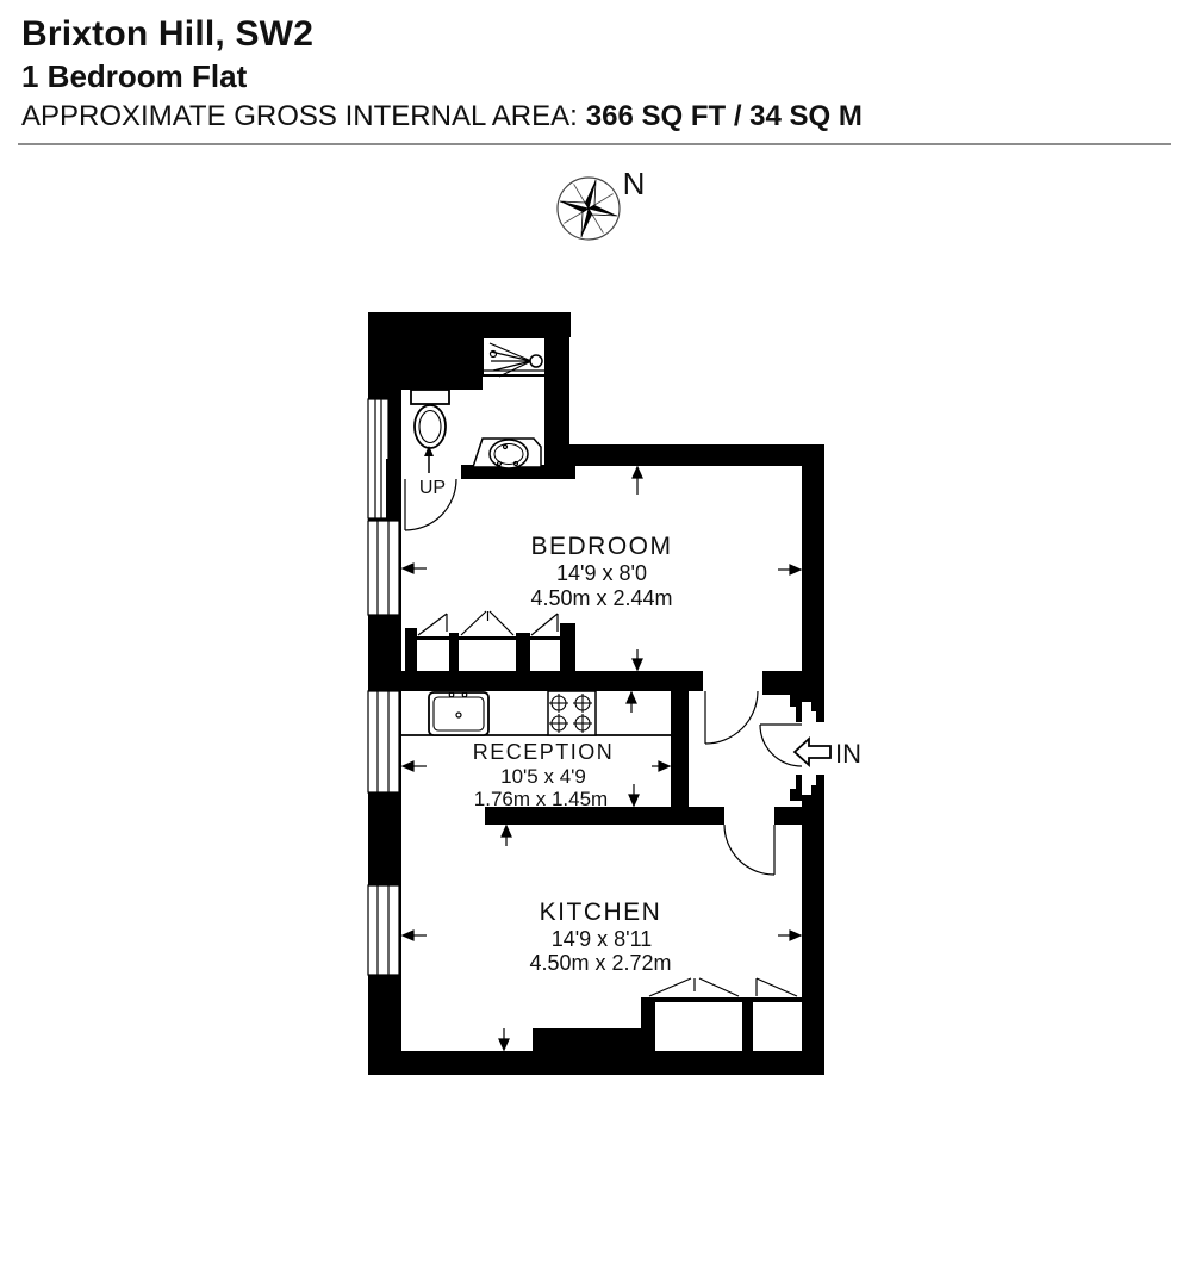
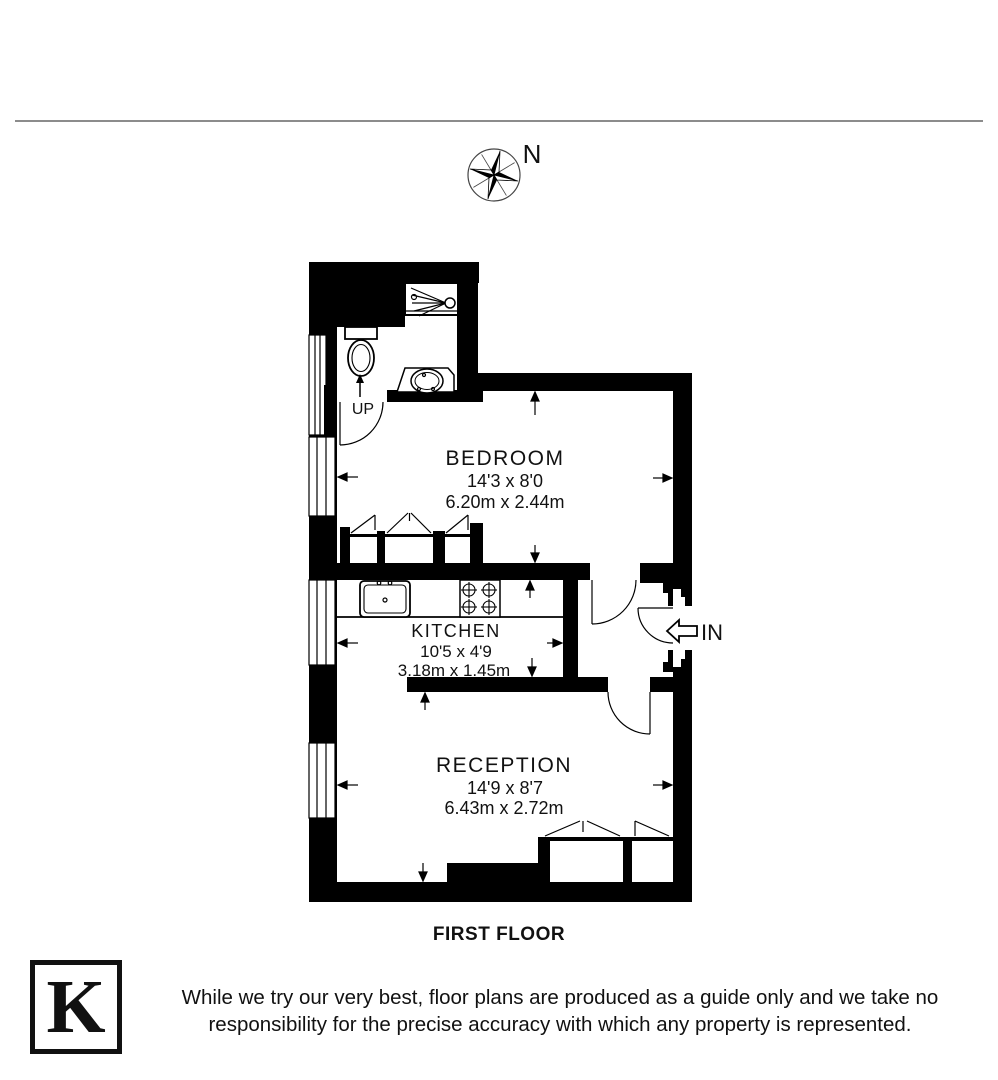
- Brixton Hill, SW2
- 1 Bedroom Flat
- APPROXIMATE GROSS INTERNAL AREA: 366 SQ FT / 34 SQ M
  N
  IN
  UP
  BEDROOM
- 14'9 x 8'0
+ 14'3 x 8'0
- 4.50m x 2.44m
+ 6.20m x 2.44m
- RECEPTION
+ KITCHEN
  10'5 x 4'9
- 1.76m x 1.45m
+ 3.18m x 1.45m
- KITCHEN
+ RECEPTION
- 14'9 x 8'11
+ 14'9 x 8'7
- 4.50m x 2.72m
+ 6.43m x 2.72m
+ FIRST FLOOR
+ K
+ While we try our very best, floor plans are produced as a guide only and we take no
+ responsibility for the precise accuracy with which any property is represented.
